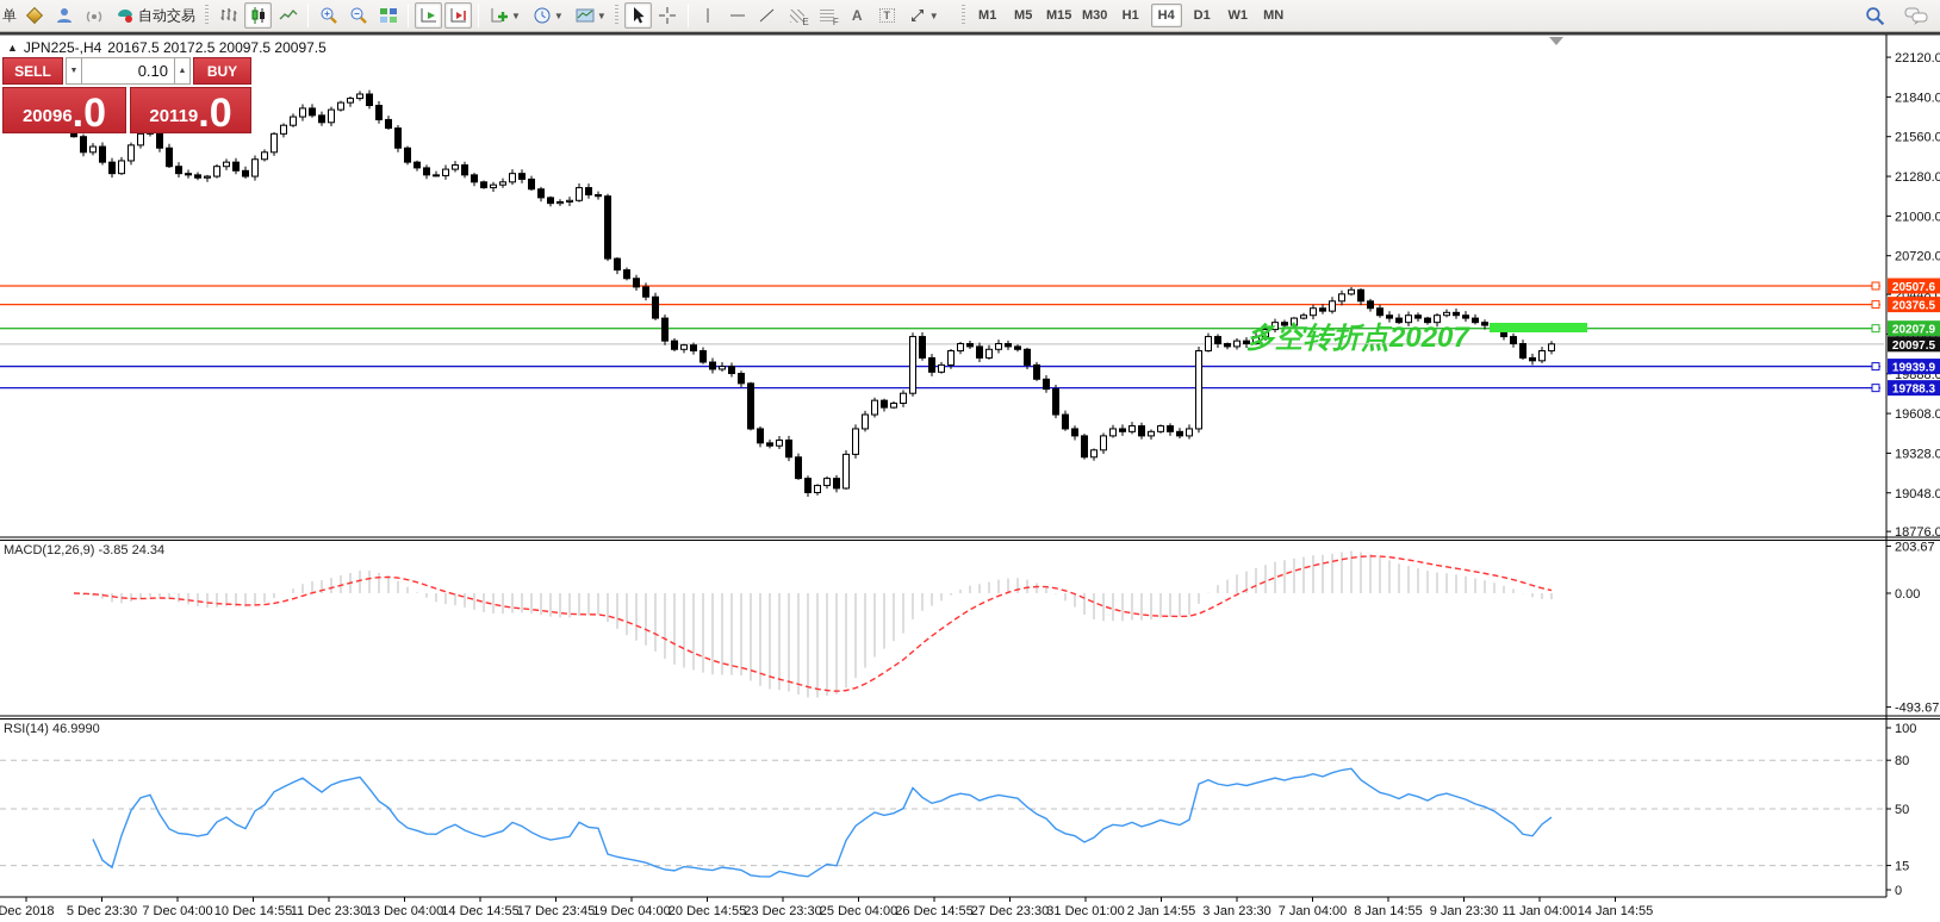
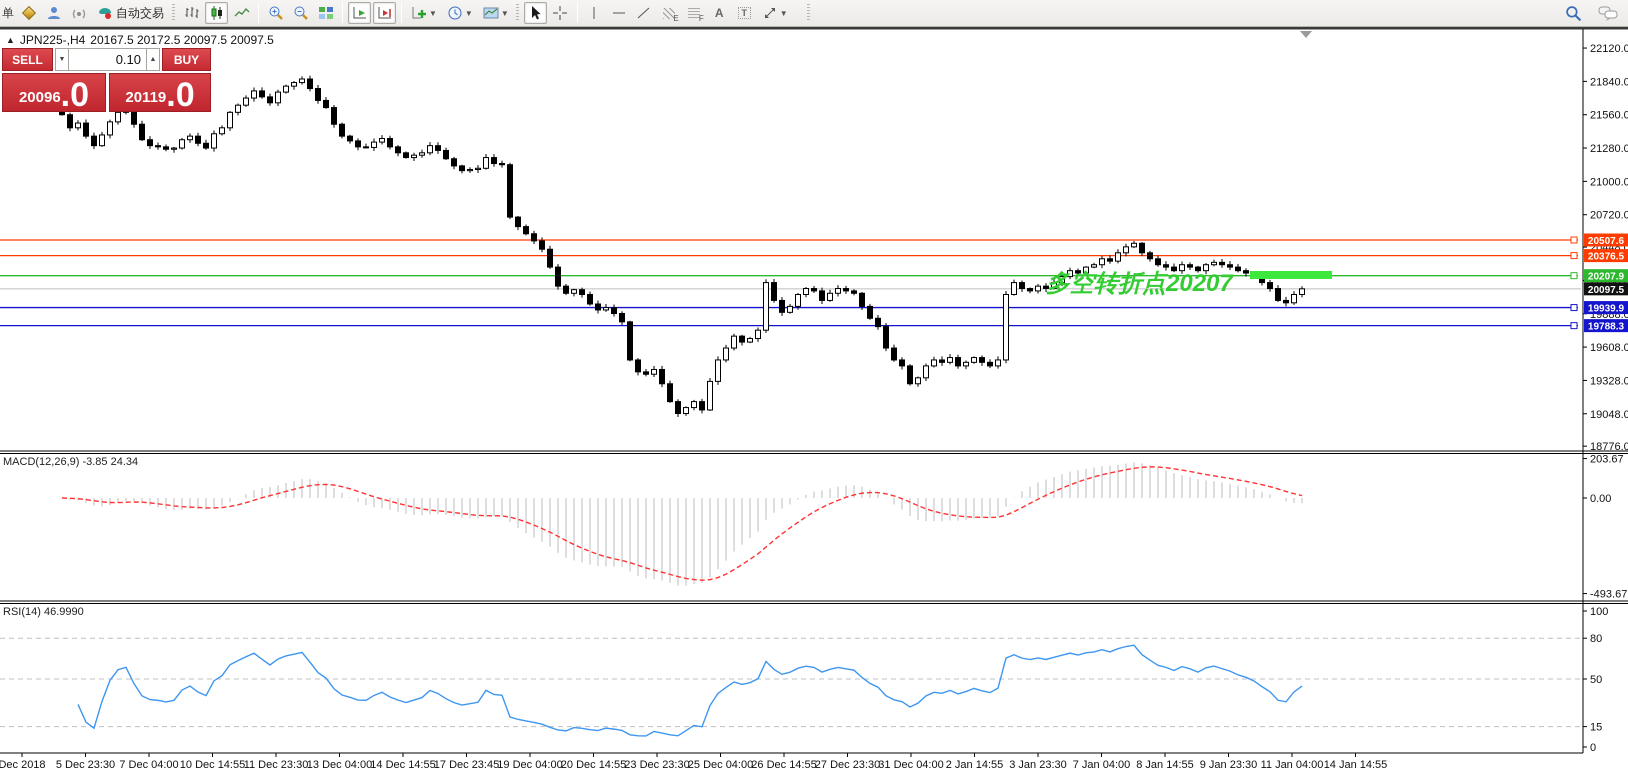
  单
  自动交易
  ▼
  ▼
  ▼
  E
  F
  A
  T
  ▼
- M1
- M5
- M15
- M30
- H1
- H4
- D1
- W1
- MN
  22120.0
  21840.0
  21560.0
  21280.0
  21000.0
  20720.0
  20448.0
  19888.0
  19608.0
  19328.0
  19048.0
  18776.0
  多空转折点20207
  20507.6
  20376.5
  20207.9
  19939.9
  19788.3
  20097.5
  MACD(12,26,9) -3.85 24.34
  203.67
  0.00
  -493.67
  RSI(14) 46.9990
  100
  80
  50
  15
  0
  Dec 2018
  5 Dec 23:30
  7 Dec 04:00
  10 Dec 14:55
  11 Dec 23:30
  13 Dec 04:00
  14 Dec 14:55
  17 Dec 23:45
  19 Dec 04:00
  20 Dec 14:55
  23 Dec 23:30
  25 Dec 04:00
  26 Dec 14:55
  27 Dec 23:30
- 31 Dec 01:00
+ 31 Dec 04:00
  2 Jan 14:55
  3 Jan 23:30
  7 Jan 04:00
  8 Jan 14:55
  9 Jan 23:30
  11 Jan 04:00
  14 Jan 14:55
  ▲
  JPN225-,H4
  20167.5 20172.5 20097.5 20097.5
  SELL
  0.10
  BUY
  20096
  .0
  20119
  .0
